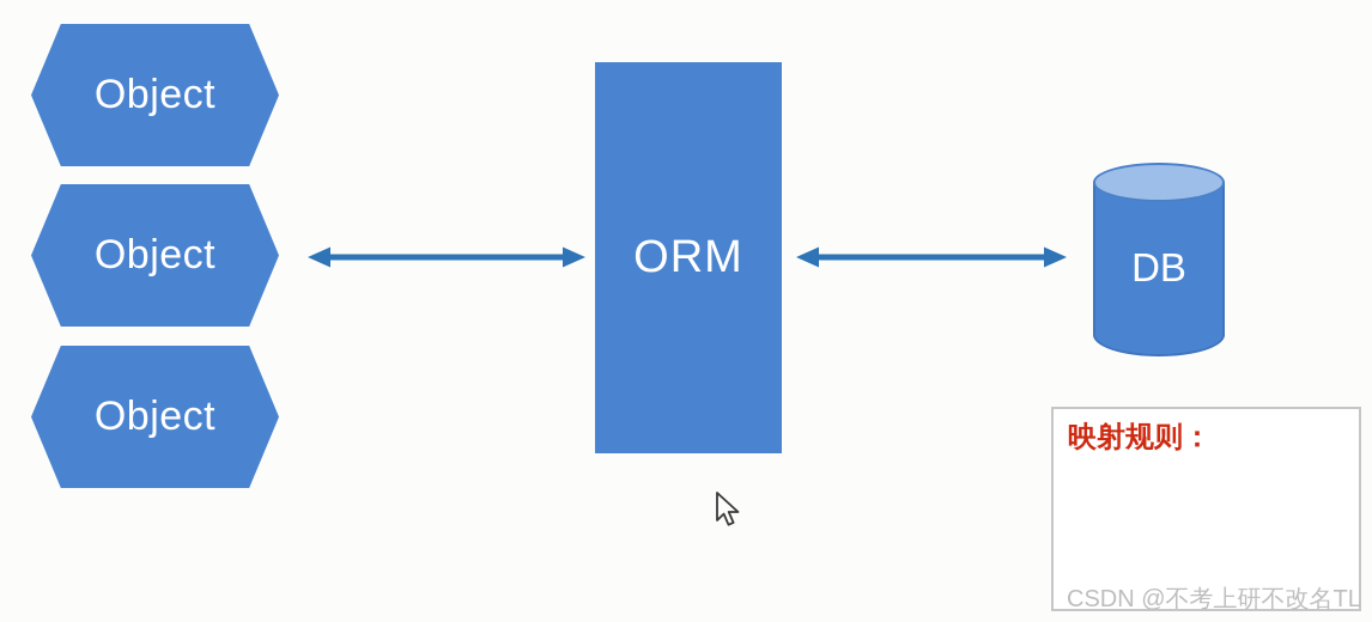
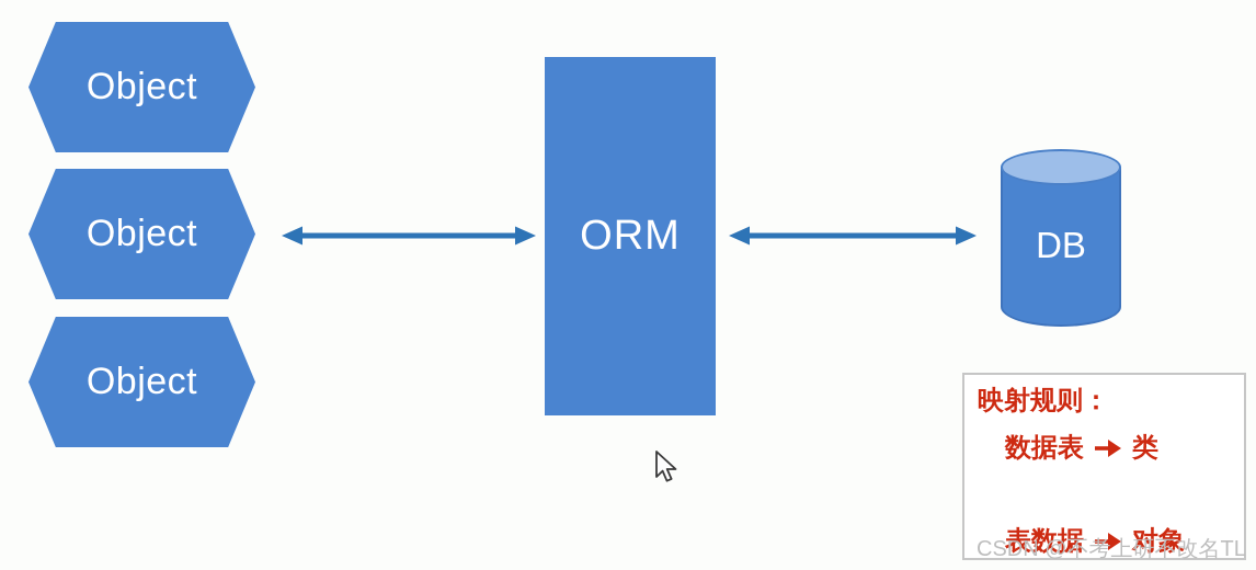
  Object
  Object
  Object
  ORM
  DB
  映射规则：
+ 数据表
+ 类
+ 表数据
+ 对象
  CSDN @不考上研不改名TL
